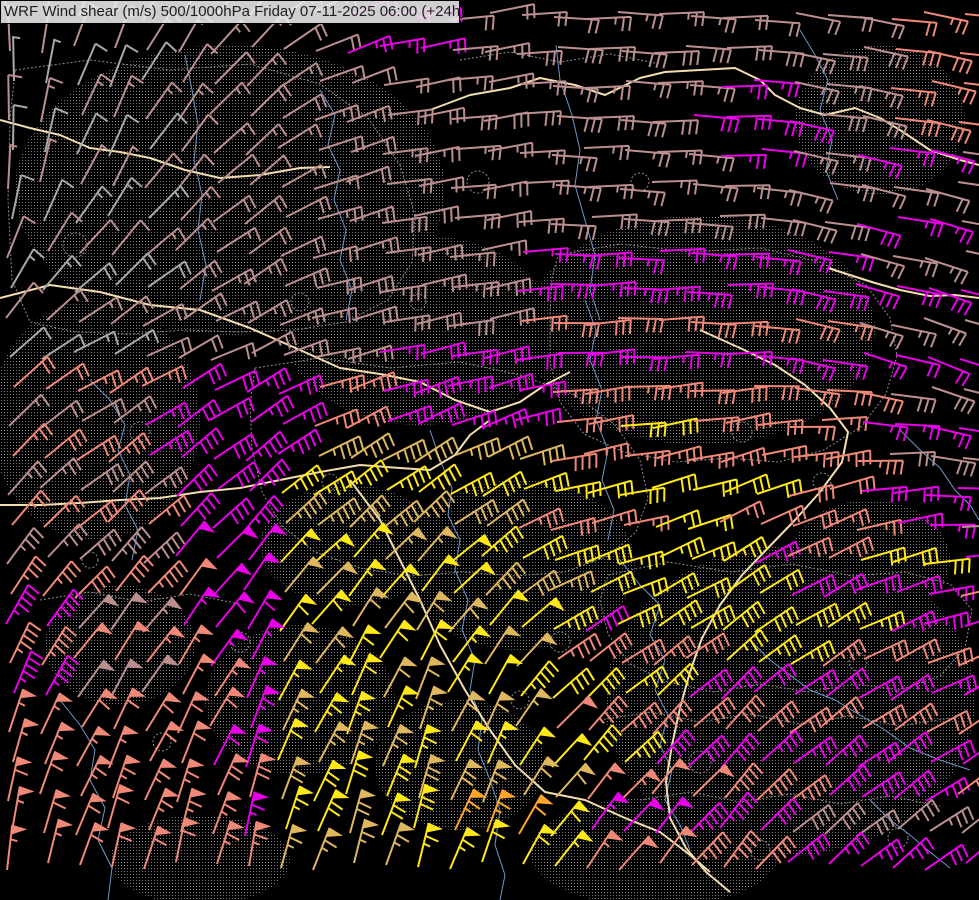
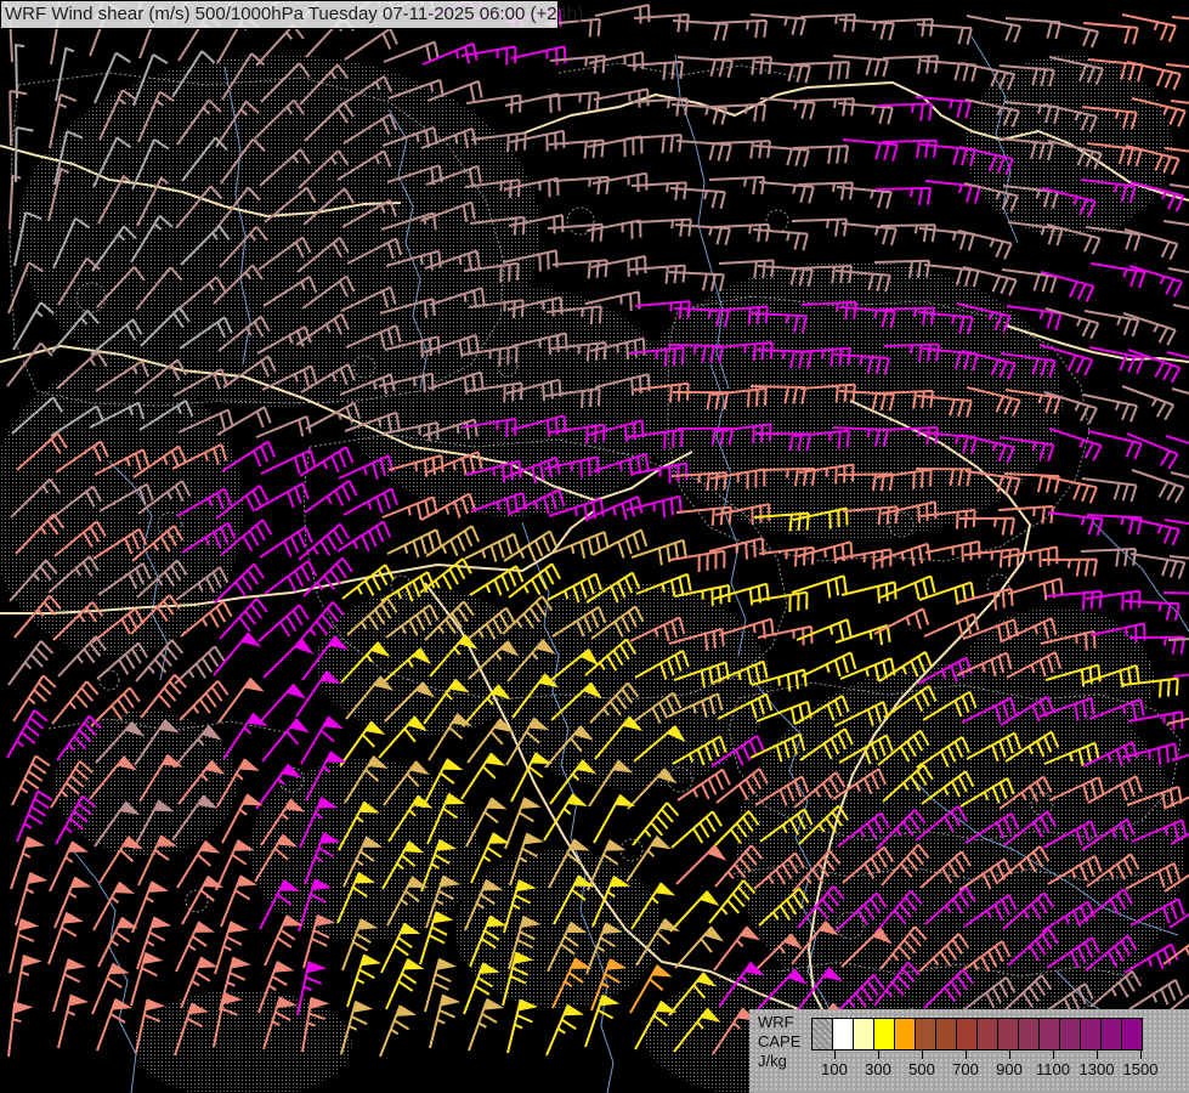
- WRF Wind shear (m/s) 500/1000hPa Friday 07-11-2025 06:00 (+24h)
+ WRF Wind shear (m/s) 500/1000hPa Tuesday 07-11-2025 06:00 (+24h)
+ WRF
+ CAPE
+ J/kg
+ 100
+ 300
+ 500
+ 700
+ 900
+ 1100
+ 1300
+ 1500
